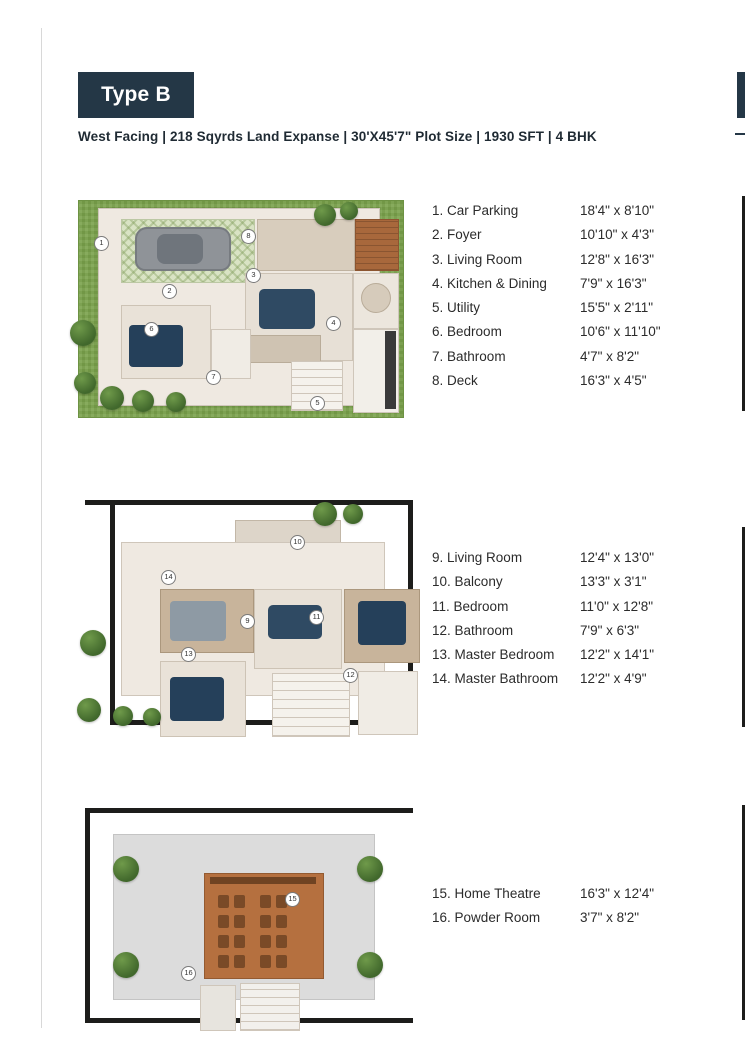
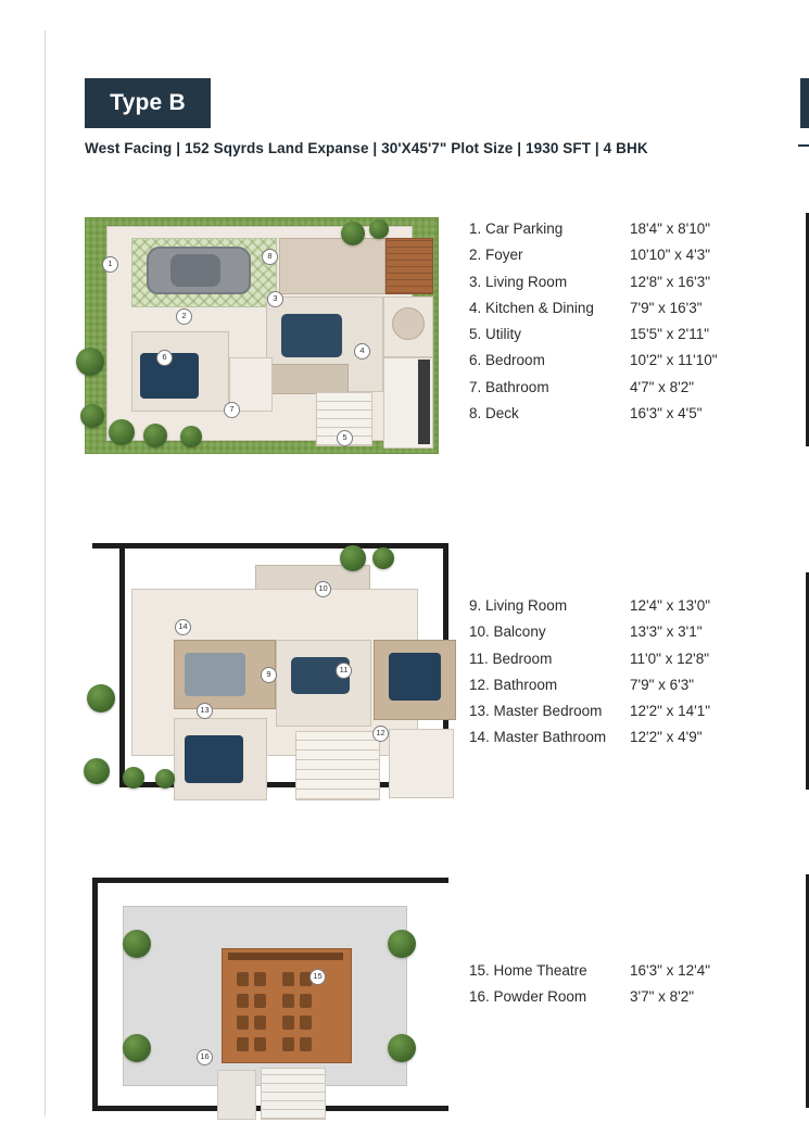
  Type B
- West Facing | 218 Sqyrds Land Expanse | 30'X45'7" Plot Size | 1930 SFT | 4 BHK
+ West Facing | 152 Sqyrds Land Expanse | 30'X45'7" Plot Size | 1930 SFT | 4 BHK
  1
  2
  3
  4
  5
  6
  7
  8
  1. Car Parking
  18'4" x 8'10"
  2. Foyer
  10'10" x 4'3"
  3. Living Room
  12'8" x 16'3"
  4. Kitchen & Dining
  7'9" x 16'3"
  5. Utility
  15'5" x 2'11"
  6. Bedroom
- 10'6" x 11'10"
+ 10'2" x 11'10"
  7. Bathroom
  4'7" x 8'2"
  8. Deck
  16'3" x 4'5"
  9
  10
  11
  12
  13
  14
  9. Living Room
  12'4" x 13'0"
  10. Balcony
  13'3" x 3'1"
  11. Bedroom
  11'0" x 12'8"
  12. Bathroom
  7'9" x 6'3"
  13. Master Bedroom
  12'2" x 14'1"
  14. Master Bathroom
  12'2" x 4'9"
  15
  16
  15. Home Theatre
  16'3" x 12'4"
  16. Powder Room
  3'7" x 8'2"
